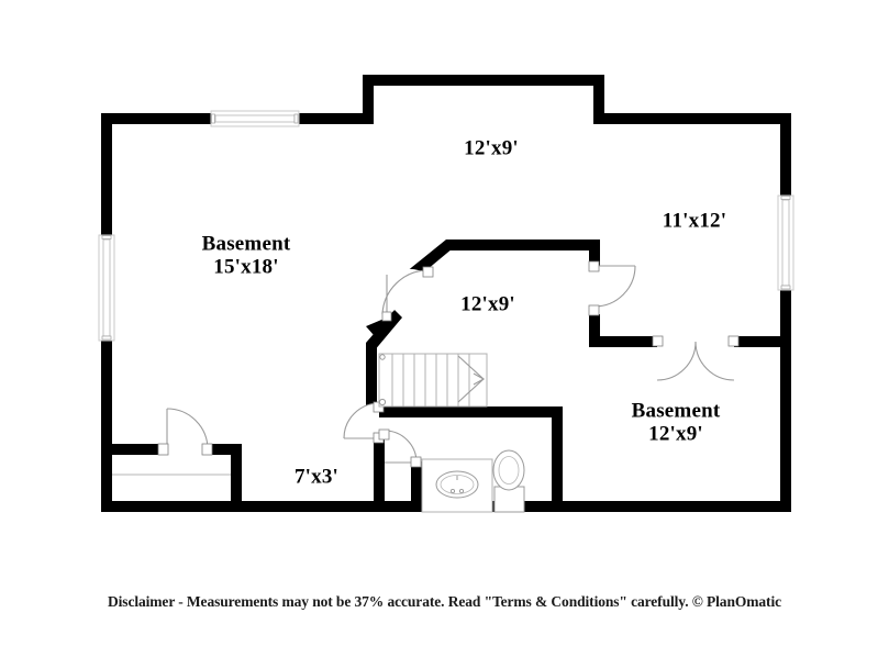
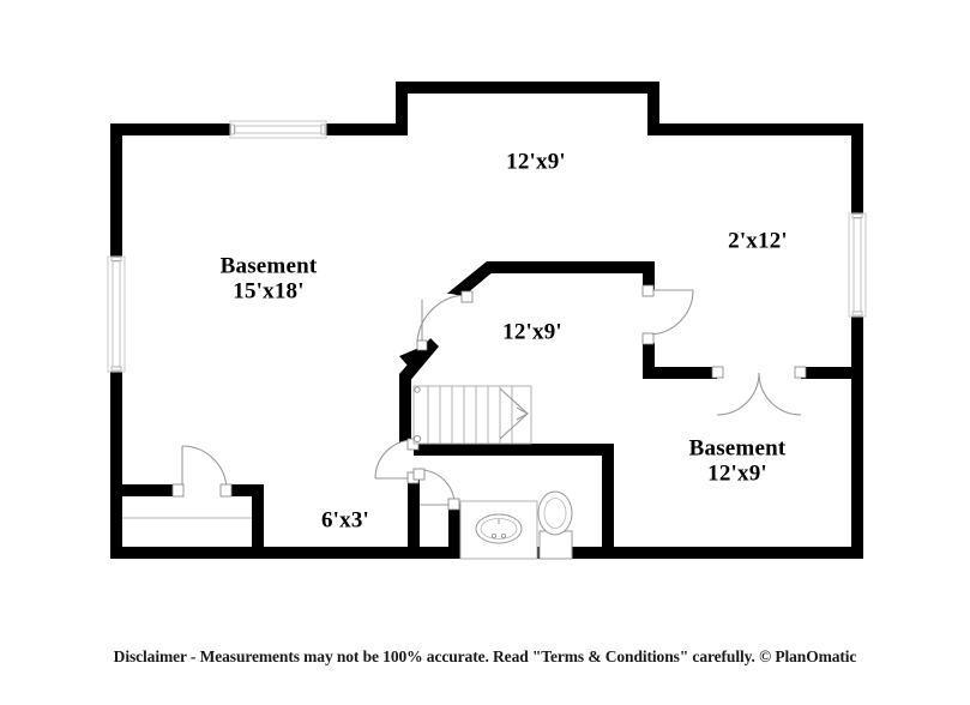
  Basement
  15'x18'
  12'x9'
- 11'x12'
+ 2'x12'
  12'x9'
  Basement
  12'x9'
- 7'x3'
+ 6'x3'
- Disclaimer - Measurements may not be 37% accurate. Read "Terms & Conditions" carefully. © PlanOmatic
+ Disclaimer - Measurements may not be 100% accurate. Read "Terms & Conditions" carefully. © PlanOmatic
